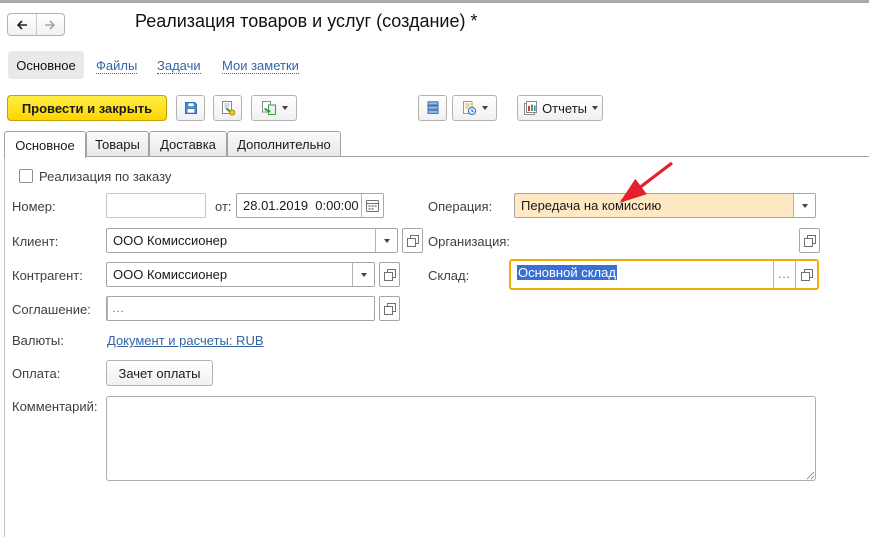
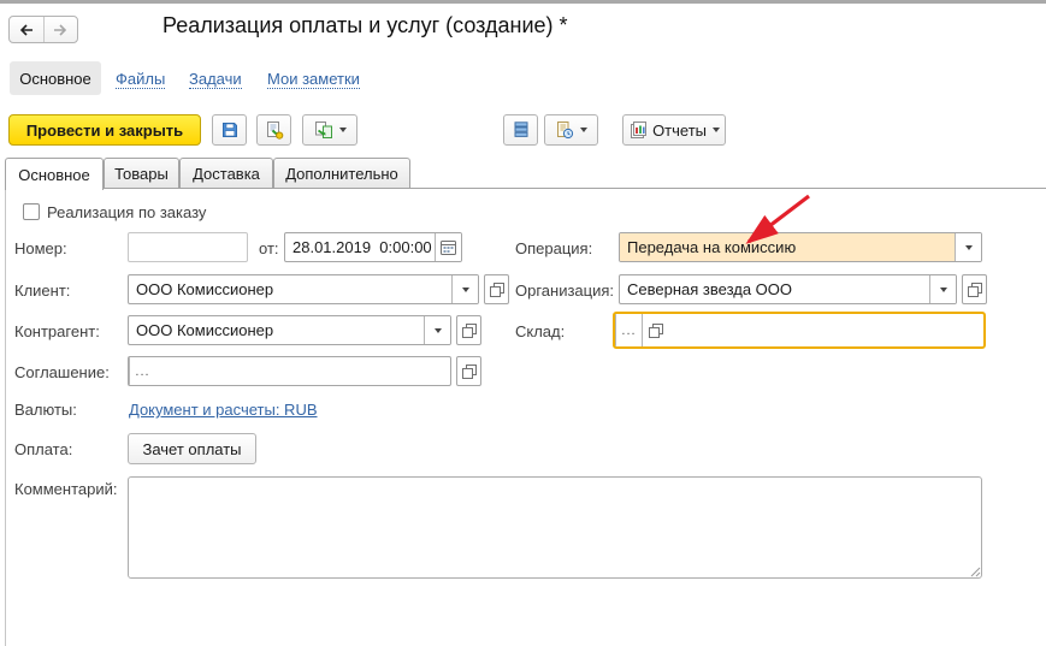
- Реализация товаров и услуг (создание) *
+ Реализация оплаты и услуг (создание) *
  Основное
  Файлы
  Задачи
  Мои заметки
  Провести и закрыть
  Отчеты
  Основное
  Товары
  Доставка
  Дополнительно
  Реализация по заказу
  Номер:
  от:
  28.01.2019 0:00:00
  Операция:
  Передача на комиссию
  Клиент:
  ООО Комиссионер
  Организация:
+ Северная звезда ООО
  Контрагент:
  ООО Комиссионер
  Склад:
- Основной склад
  ...
  Соглашение:
  ...
  Валюты:
  Документ и расчеты: RUB
  Оплата:
  Зачет оплаты
  Комментарий:
